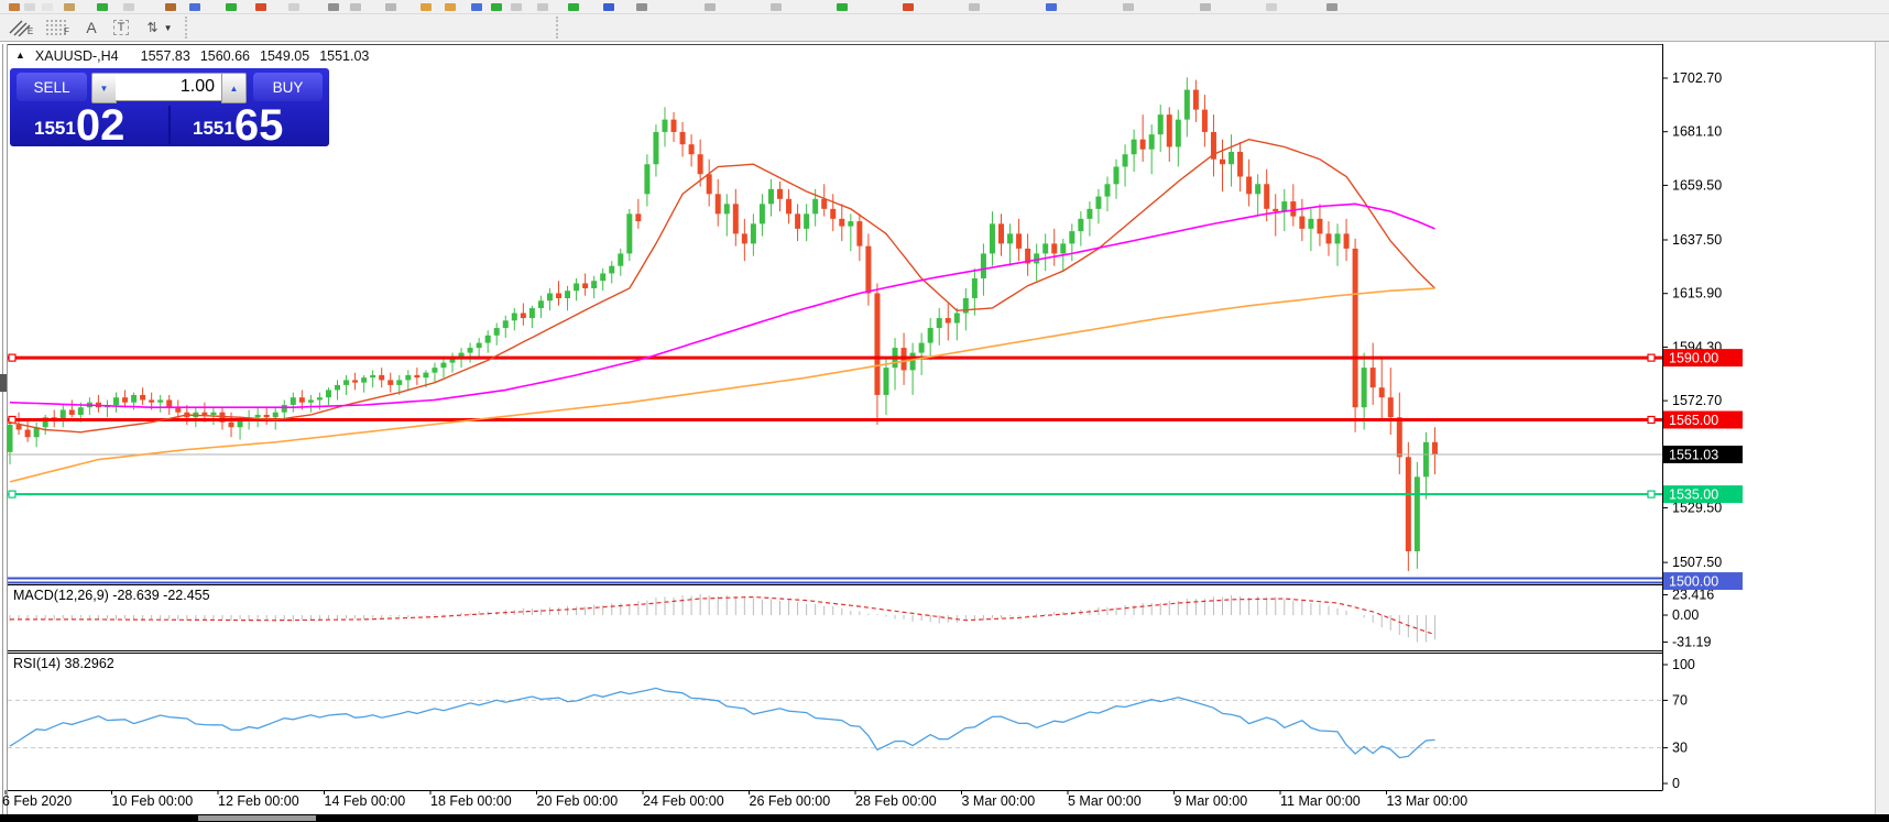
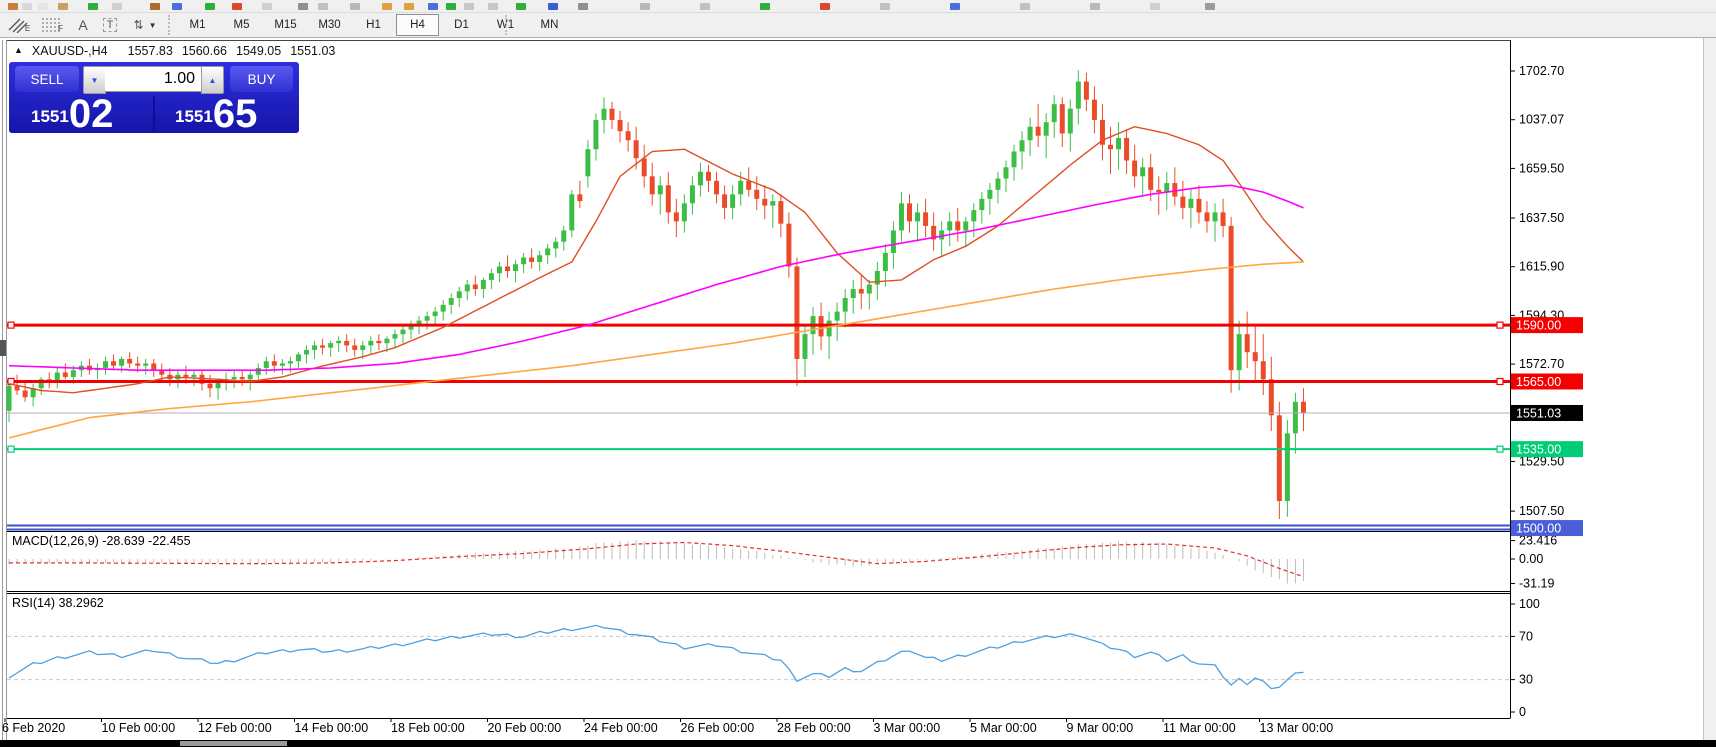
  E
  F
  A
  T
  ⇅
  ▼
+ M1
+ M5
+ M15
+ M30
+ H1
+ H4
+ D1
+ W1
+ MN
  ▲
  XAUUSD-,H4
  1557.83
  1560.66
  1549.05
  1551.03
  SELL
  ▼
  1.00
  ▲
  BUY
  1551
  02
  1551
  65
  MACD(12,26,9) -28.639 -22.455
  RSI(14) 38.2962
  1702.70
- 1681.10
+ 1037.07
  1659.50
  1637.50
  1615.90
  1594.30
  1572.70
  1529.50
  1507.50
  23.416
  0.00
  -31.19
  100
  70
  30
  0
  1590.00
  1565.00
  1551.03
  1535.00
  1500.00
  6 Feb 2020
  10 Feb 00:00
  12 Feb 00:00
  14 Feb 00:00
  18 Feb 00:00
  20 Feb 00:00
  24 Feb 00:00
  26 Feb 00:00
  28 Feb 00:00
  3 Mar 00:00
  5 Mar 00:00
  9 Mar 00:00
  11 Mar 00:00
  13 Mar 00:00
